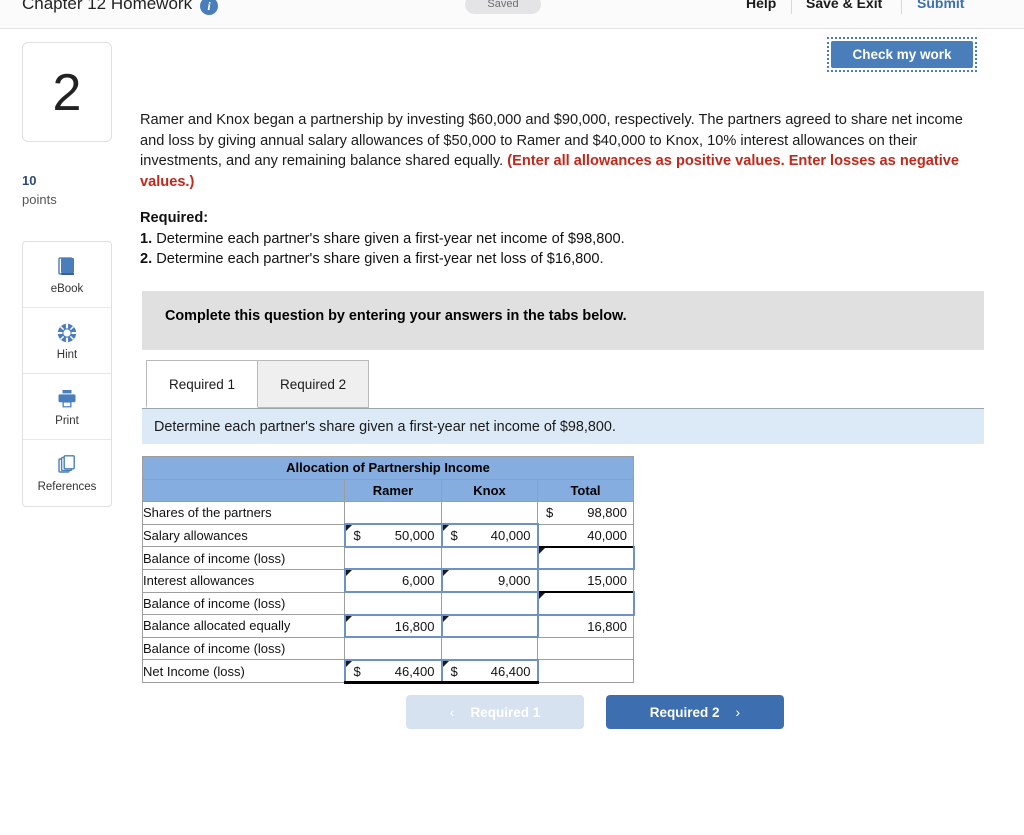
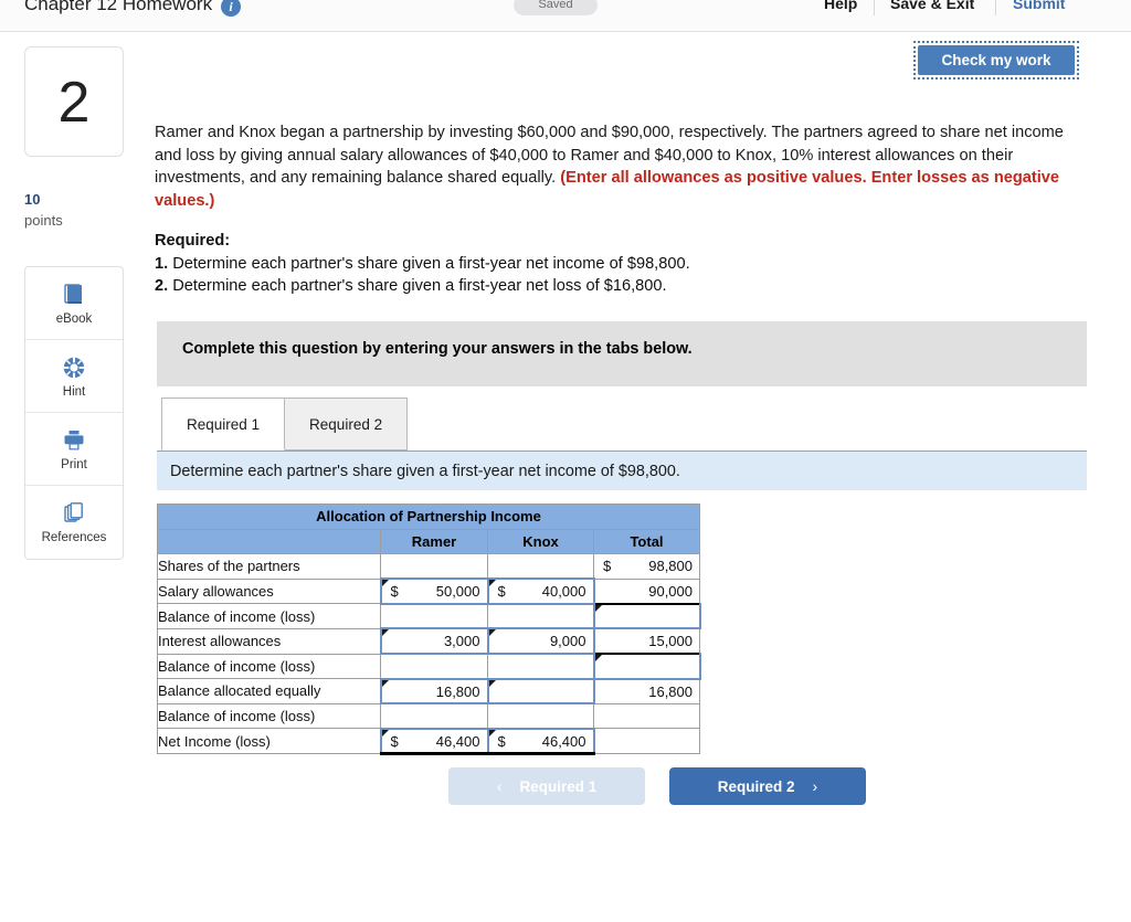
  Chapter 12 Homework
  i
  Saved
  Help
  Save & Exit
  Submit
  Check my work
  2
  10
  points
  eBook
  Hint
  Print
  References
- Ramer and Knox began a partnership by investing $60,000 and $90,000, respectively. The partners agreed to share net income and loss by giving annual salary allowances of $50,000 to Ramer and $40,000 to Knox, 10% interest allowances on their investments, and any remaining balance shared equally. (Enter all allowances as positive values. Enter losses as negative values.)
+ Ramer and Knox began a partnership by investing $60,000 and $90,000, respectively. The partners agreed to share net income and loss by giving annual salary allowances of $40,000 to Ramer and $40,000 to Knox, 10% interest allowances on their investments, and any remaining balance shared equally. (Enter all allowances as positive values. Enter losses as negative values.)
  Required:
  1. Determine each partner's share given a first-year net income of $98,800.
  2. Determine each partner's share given a first-year net loss of $16,800.
  Complete this question by entering your answers in the tabs below.
  Required 1
  Required 2
  Determine each partner's share given a first-year net income of $98,800.
  Allocation of Partnership Income
  	Ramer	Knox	Total
  Shares of the partners			$ 98,800
- Salary allowances	$ 50,000	$ 40,000	40,000
+ Salary allowances	$ 50,000	$ 40,000	90,000
  Balance of income (loss)
- Interest allowances	6,000	9,000	15,000
+ Interest allowances	3,000	9,000	15,000
  Balance of income (loss)
  Balance allocated equally	16,800		16,800
  Balance of income (loss)
  Net Income (loss)	$ 46,400	$ 46,400
  ‹
  Required 1
  Required 2
  ›
